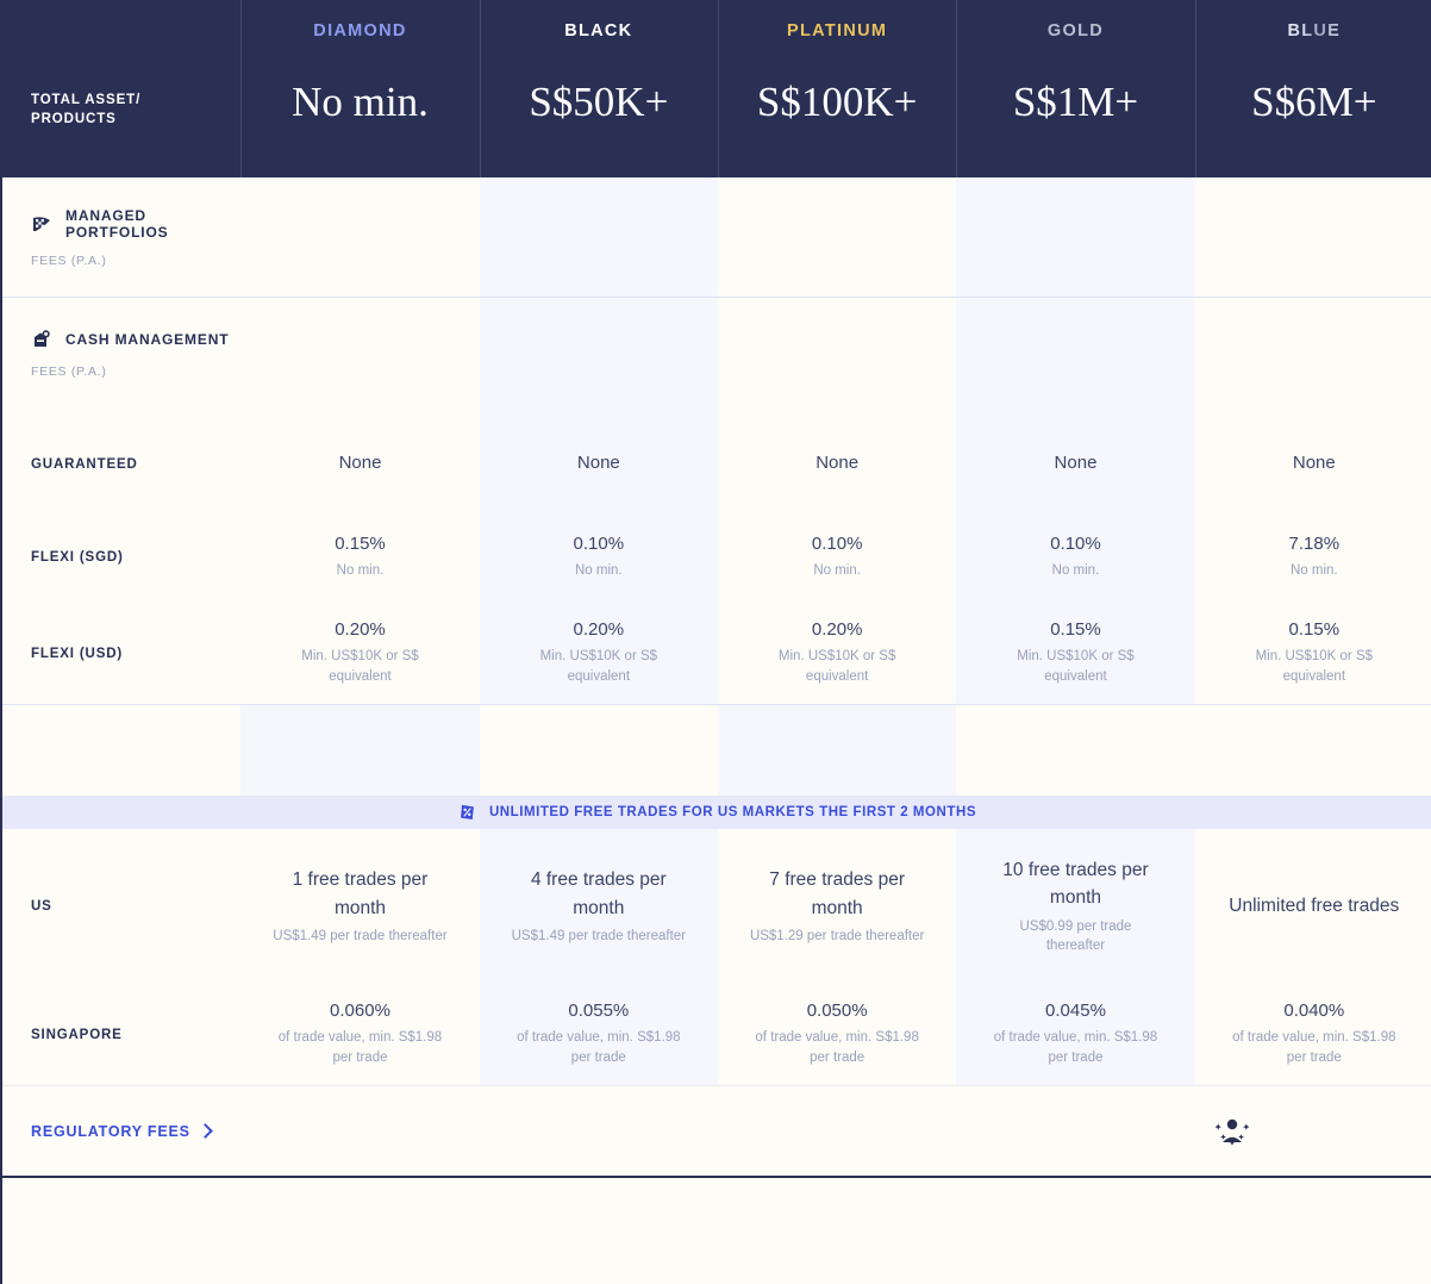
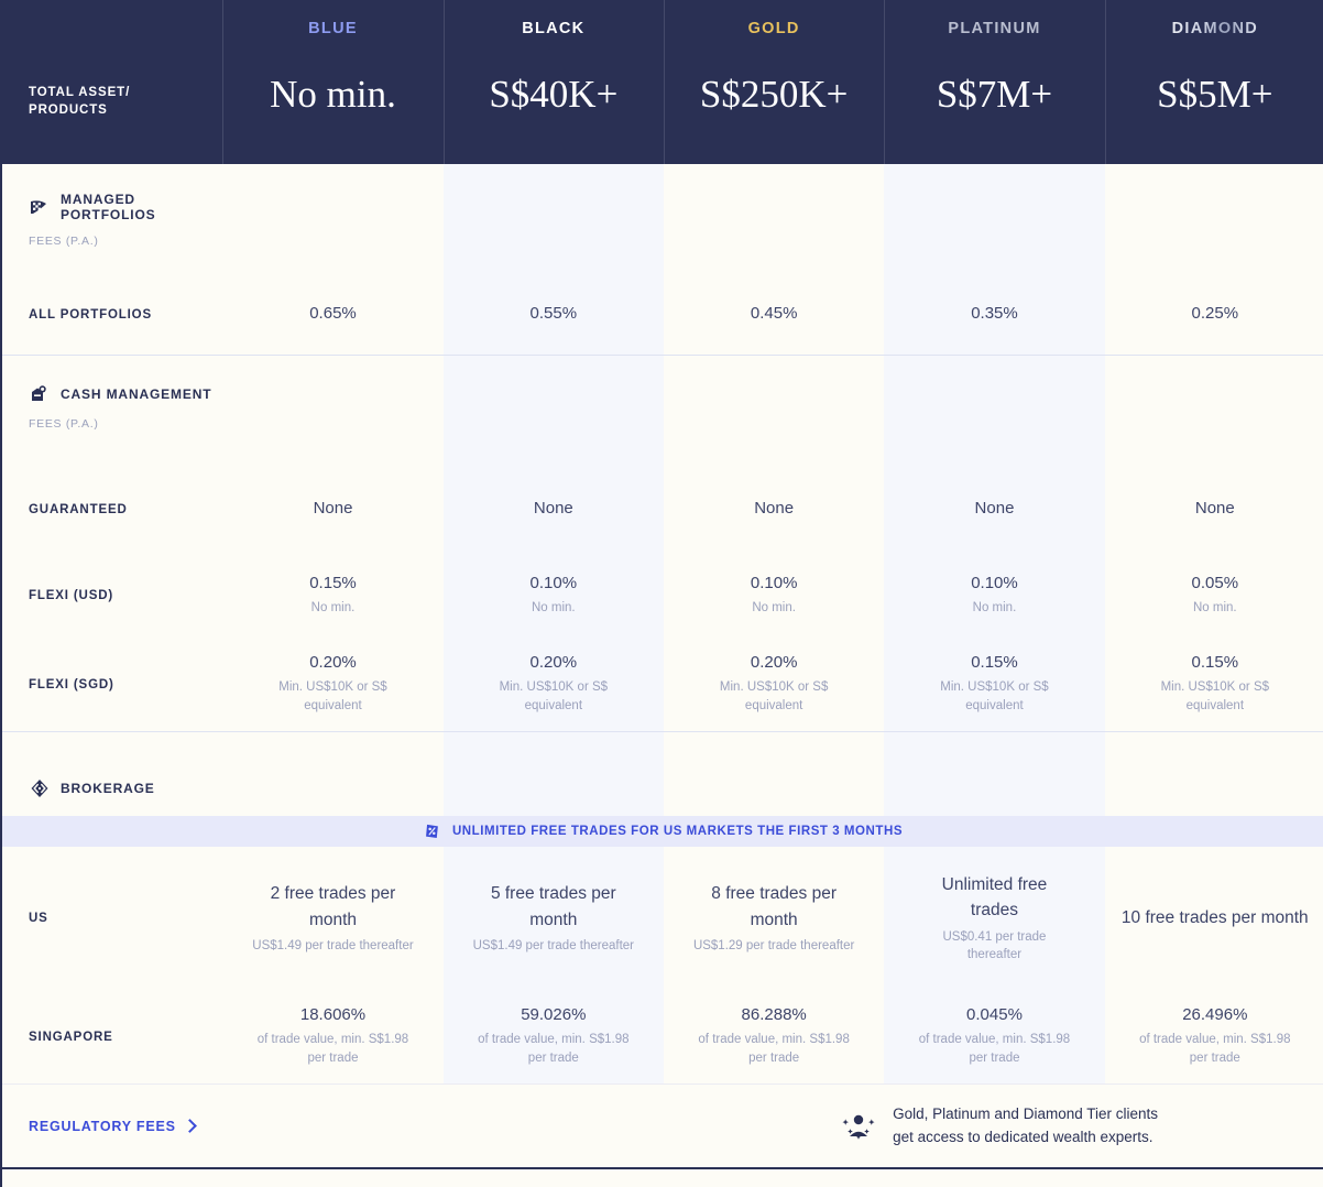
  TOTAL ASSET/
  PRODUCTS
- DIAMOND
+ BLUE
  No min.
  BLACK
- S$50K+
+ S$40K+
- PLATINUM
+ GOLD
- S$100K+
+ S$250K+
- GOLD
+ PLATINUM
- S$1M+
+ S$7M+
- BLUE
+ DIAMOND
- S$6M+
+ S$5M+
  MANAGED PORTFOLIOS
  FEES (P.A.)
+ ALL PORTFOLIOS
+ 0.65%
+ 0.55%
+ 0.45%
+ 0.35%
+ 0.25%
  CASH MANAGEMENT
  FEES (P.A.)
  GUARANTEED
  None
  None
  None
  None
  None
- FLEXI (SGD)
+ FLEXI (USD)
  0.15%
  No min.
  0.10%
  No min.
  0.10%
  No min.
  0.10%
  No min.
- 7.18%
+ 0.05%
  No min.
- FLEXI (USD)
+ FLEXI (SGD)
  0.20%
  Min. US$10K or S$ equivalent
  0.20%
  Min. US$10K or S$ equivalent
  0.20%
  Min. US$10K or S$ equivalent
  0.15%
  Min. US$10K or S$ equivalent
  0.15%
  Min. US$10K or S$ equivalent
+ BROKERAGE
- UNLIMITED FREE TRADES FOR US MARKETS THE FIRST 2 MONTHS
+ UNLIMITED FREE TRADES FOR US MARKETS THE FIRST 3 MONTHS
  US
- 1 free trades per month
+ 2 free trades per month
  US$1.49 per trade thereafter
- 4 free trades per month
+ 5 free trades per month
  US$1.49 per trade thereafter
- 7 free trades per month
+ 8 free trades per month
  US$1.29 per trade thereafter
- 10 free trades per month
+ Unlimited free trades
- US$0.99 per trade thereafter
+ US$0.41 per trade thereafter
- Unlimited free trades
+ 10 free trades per month
  SINGAPORE
- 0.060%
+ 18.606%
  of trade value, min. S$1.98 per trade
- 0.055%
+ 59.026%
  of trade value, min. S$1.98 per trade
- 0.050%
+ 86.288%
  of trade value, min. S$1.98 per trade
  0.045%
  of trade value, min. S$1.98 per trade
- 0.040%
+ 26.496%
  of trade value, min. S$1.98 per trade
  REGULATORY FEES
+ Gold, Platinum and Diamond Tier clients
+ get access to dedicated wealth experts.
